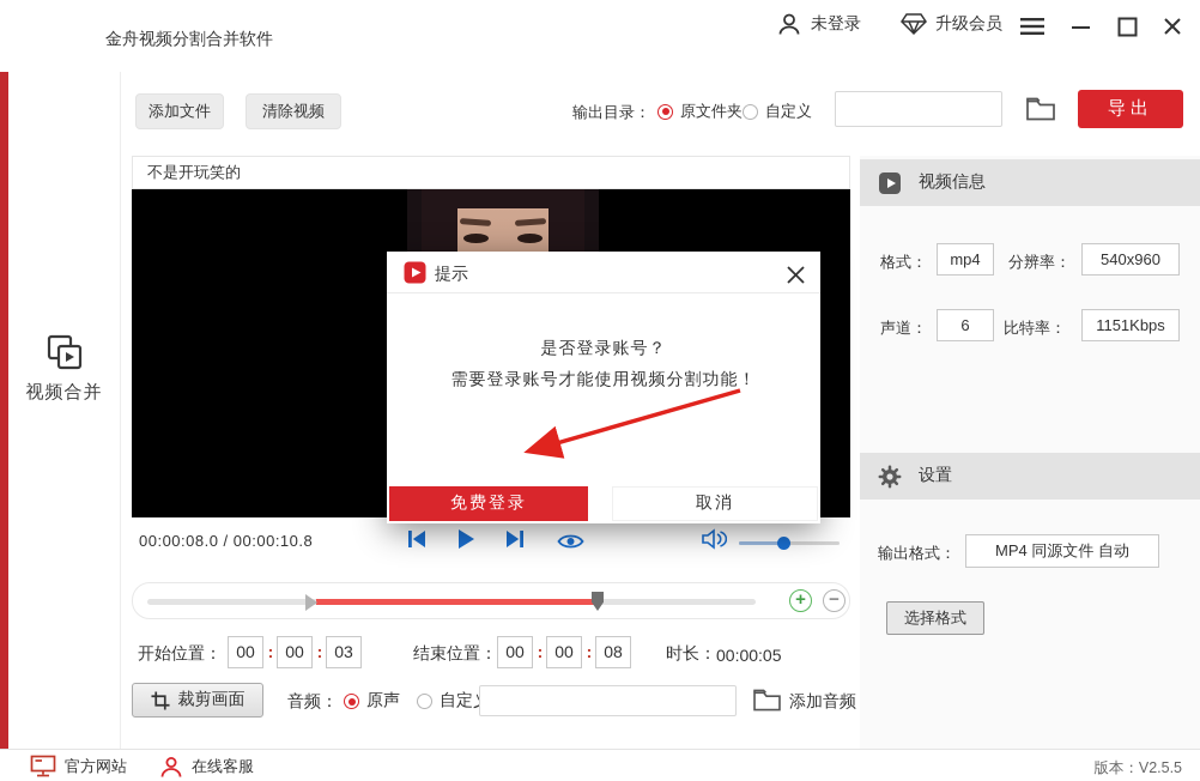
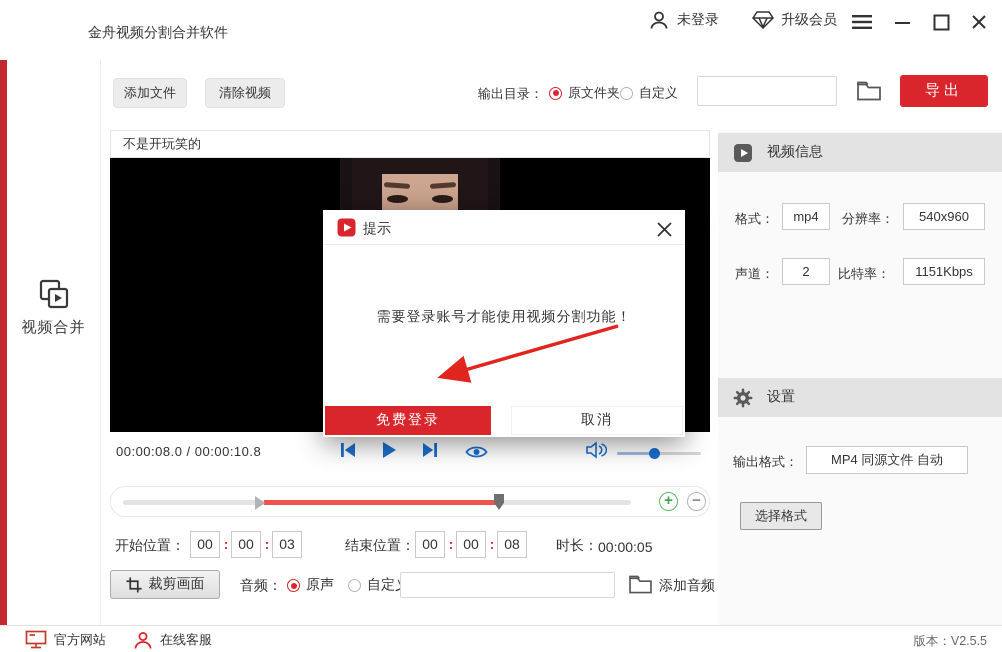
  金舟视频分割合并软件
  未登录
  升级会员
  视频合并
  添加文件
  清除视频
  输出目录：
  原文件夹
  自定义
  导出
  不是开玩笑的
  00:00:08.0 / 00:00:10.8
  +
  −
  开始位置：
  00
  :
  00
  :
  03
  结束位置：
  00
  :
  00
  :
  08
  时长：
  00:00:05
  裁剪画面
  音频：
  原声
  添加音频
  视频信息
  格式：
  mp4
  分辨率：
  540x960
  声道：
- 6
+ 2
  比特率：
  1151Kbps
  设置
  输出格式：
  MP4 同源文件 自动
  选择格式
  官方网站
  在线客服
  版本：V2.5.5
  提示
- 是否登录账号？
  需要登录账号才能使用视频分割功能！
  免费登录
  取消
